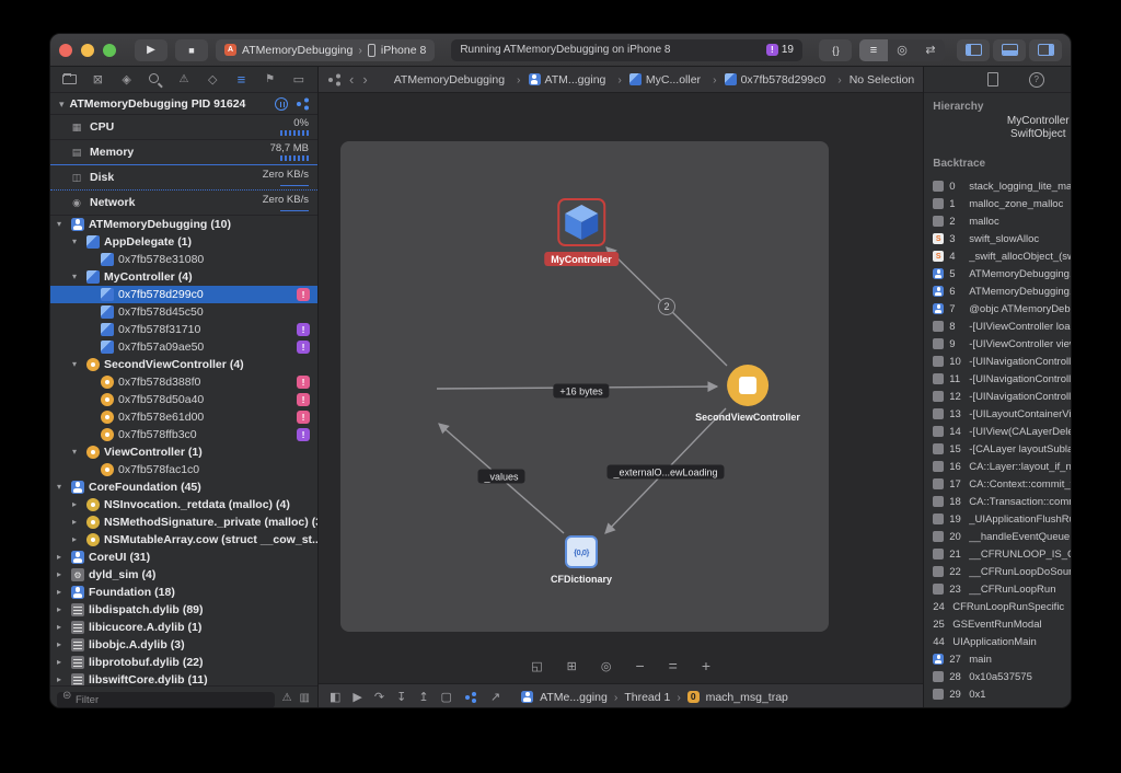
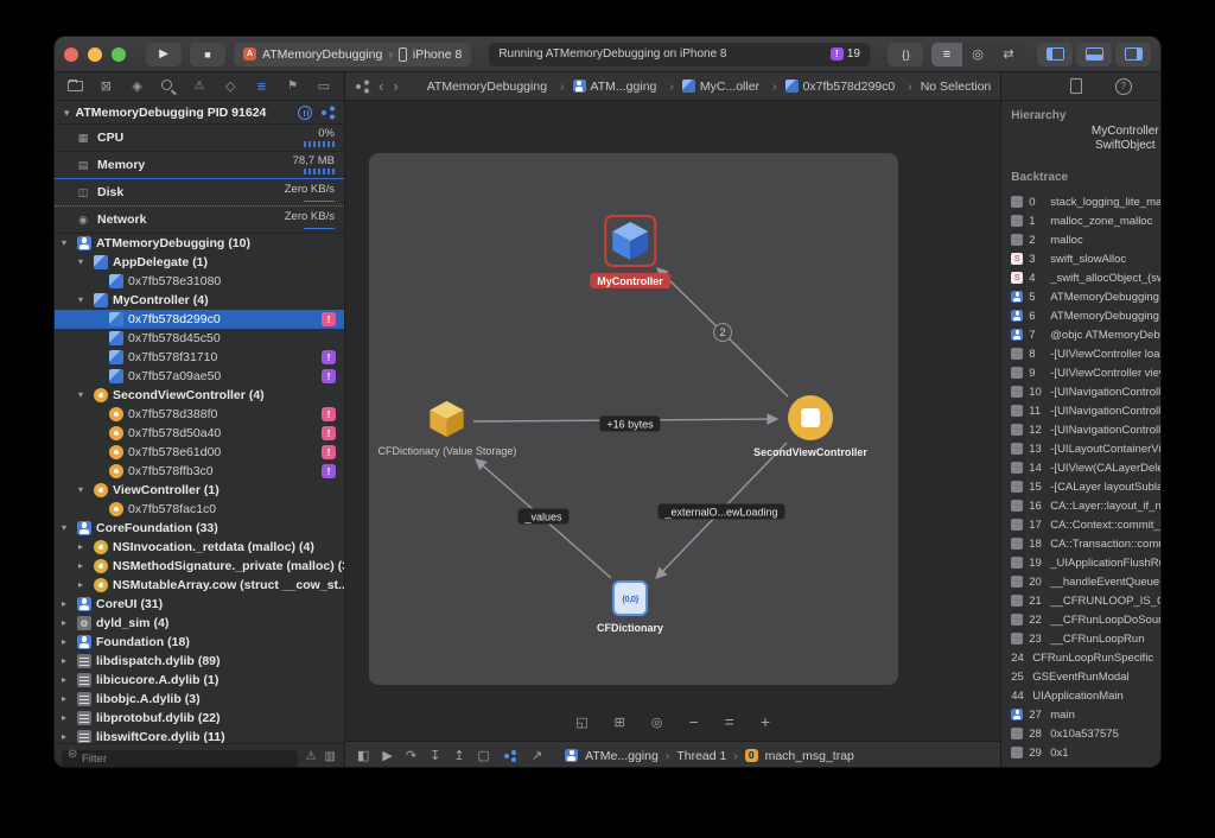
  ATMemoryDebugging
  iPhone 8
  Running ATMemoryDebugging on iPhone 8
  19
  ≡
  ◎
  ⇄
  ATMemoryDebugging PID 91624
  ▦
  CPU
  0%
  ▤
  Memory
  78,7 MB
  ◫
  Disk
  Zero KB/s
  ◉
  Network
  Zero KB/s
  ATMemoryDebugging
  (10)
  AppDelegate
  (1)
  0x7fb578e31080
  MyController
  (4)
  0x7fb578d299c0
  0x7fb578d45c50
  0x7fb578f31710
  0x7fb57a09ae50
  SecondViewController
  (4)
  0x7fb578d388f0
  0x7fb578d50a40
  0x7fb578e61d00
  0x7fb578ffb3c0
  ViewController
  (1)
  0x7fb578fac1c0
  CoreFoundation
- (45)
+ (33)
  NSInvocation._retdata (malloc)
  (4)
  NSMethodSignature._private (malloc)
  NSMutableArray.cow (struct __cow_st..
  CoreUI
  (31)
  dyld_sim
  (4)
  Foundation
  (18)
  libdispatch.dylib
  (89)
  libicucore.A.dylib
  (1)
  libobjc.A.dylib
  (3)
  libprotobuf.dylib
  (22)
  libswiftCore.dylib
  (11)
  Filter
  ⚠
  ▥
  ‹
  ›
  ATMemoryDebugging
  ATM...gging
  MyC...oller
  0x7fb578d299c0
  No Selection
  MyController
+ CFDictionary (Value Storage)
  SecondViewController
  CFDictionary
  2
  +16 bytes
  _values
  _externalO...ewLoading
  ◱
  ⊞
  ◎
  −
  =
  +
  ◧
  ▶
  ↷
  ↧
  ↥
  ▢
  ↗
  ATMe...gging
  Thread 1
  0
  mach_msg_trap
  Hierarchy
  MyController
  SwiftObject
  Backtrace
  0
  stack_logging_lite_ma
  1
  malloc_zone_malloc
  2
  malloc
  3
  swift_slowAlloc
  4
  5
  6
  7
  8
  9
  -[UIViewController vie
  10
  11
  12
  13
  14
  15
  -[CALayer layoutSubla
  16
  17
  18
  CA::Transaction::com
  19
  20
  21
  22
  __CFRunLoopDoSour
  23
  __CFRunLoopRun
  24
  CFRunLoopRunSpecific
  25
  GSEventRunModal
  44
  UIApplicationMain
  27
  main
  28
  0x10a537575
  29
  0x1
